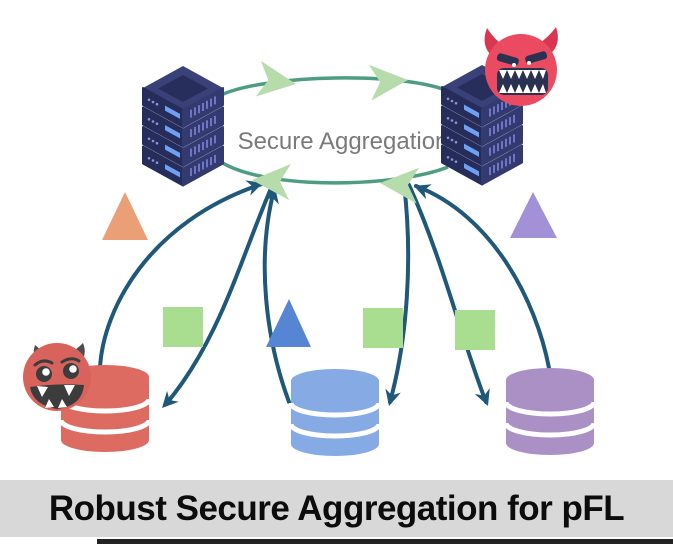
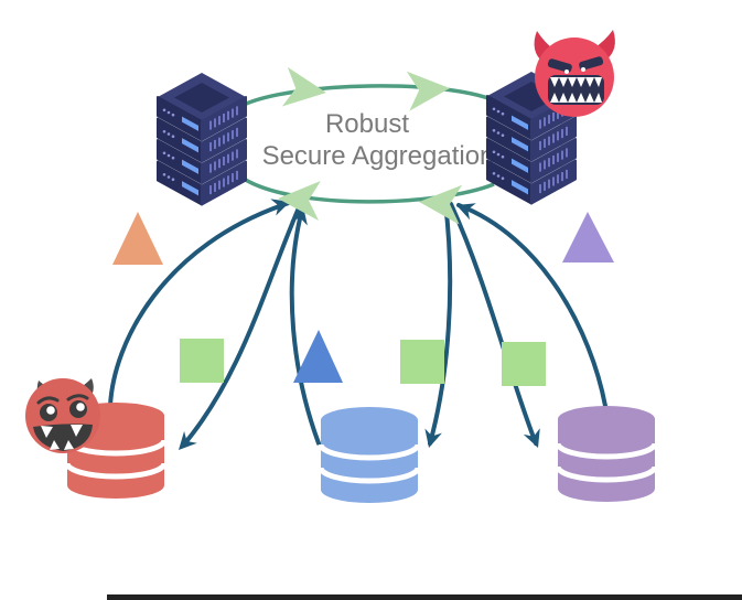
+ Robust
  Secure Aggregatio
- Robust Secure Aggregation for pFL
